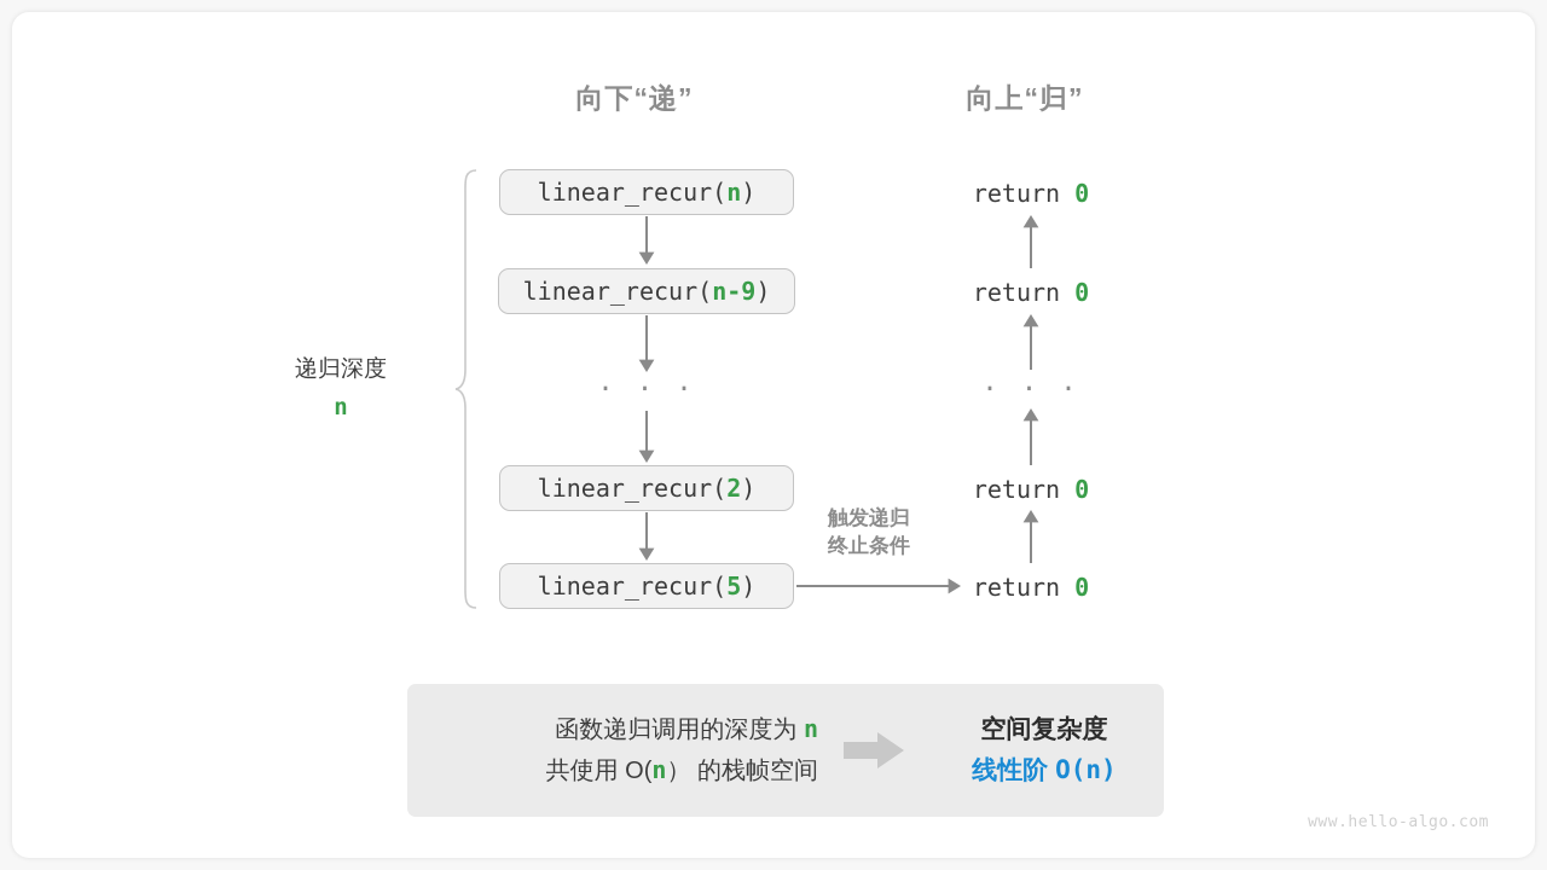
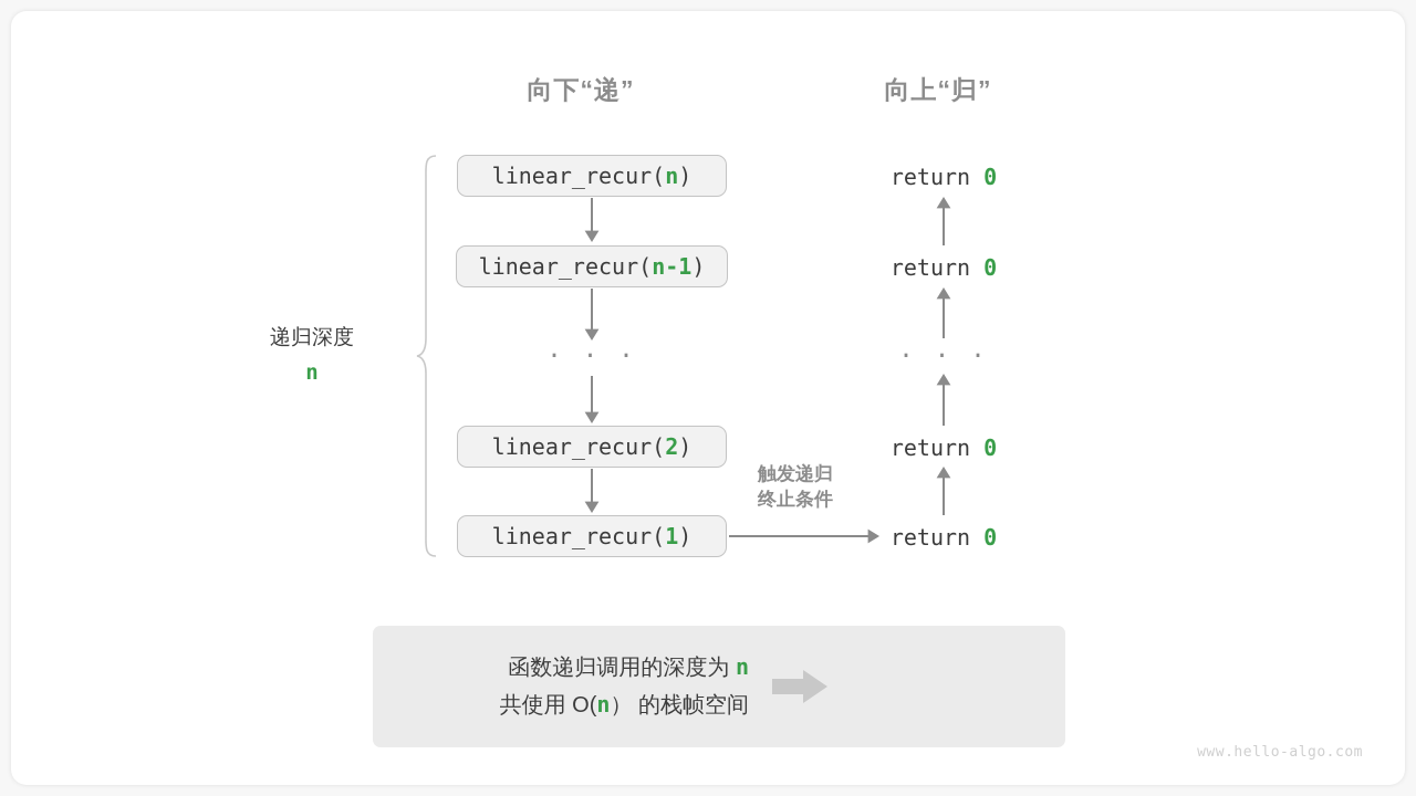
  向下“递”
  向上“归”
  递归深度
  n
  linear_recur(
  n
  )
  linear_recur(
- n-9
+ n-1
  )
  linear_recur(
  2
  )
  linear_recur(
- 5
+ 1
  )
  · · ·
  return 0
  return 0
  return 0
  return 0
  · · ·
  触发递归
  终止条件
  函数递归调用的深度为 n
  共使用 O(n） 的栈帧空间
- 空间复杂度
- 线性阶 O(n)
  www.hello-algo.com
